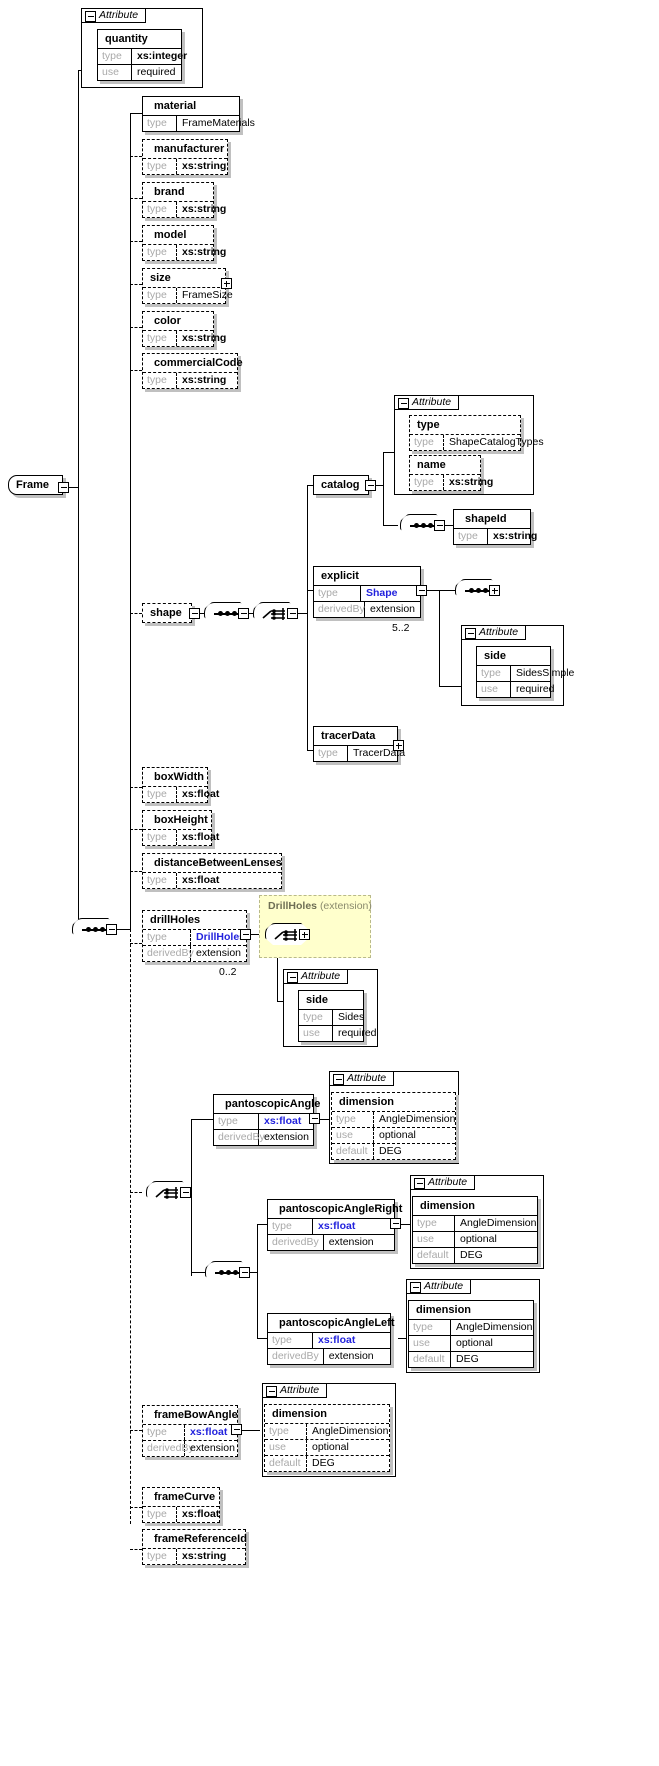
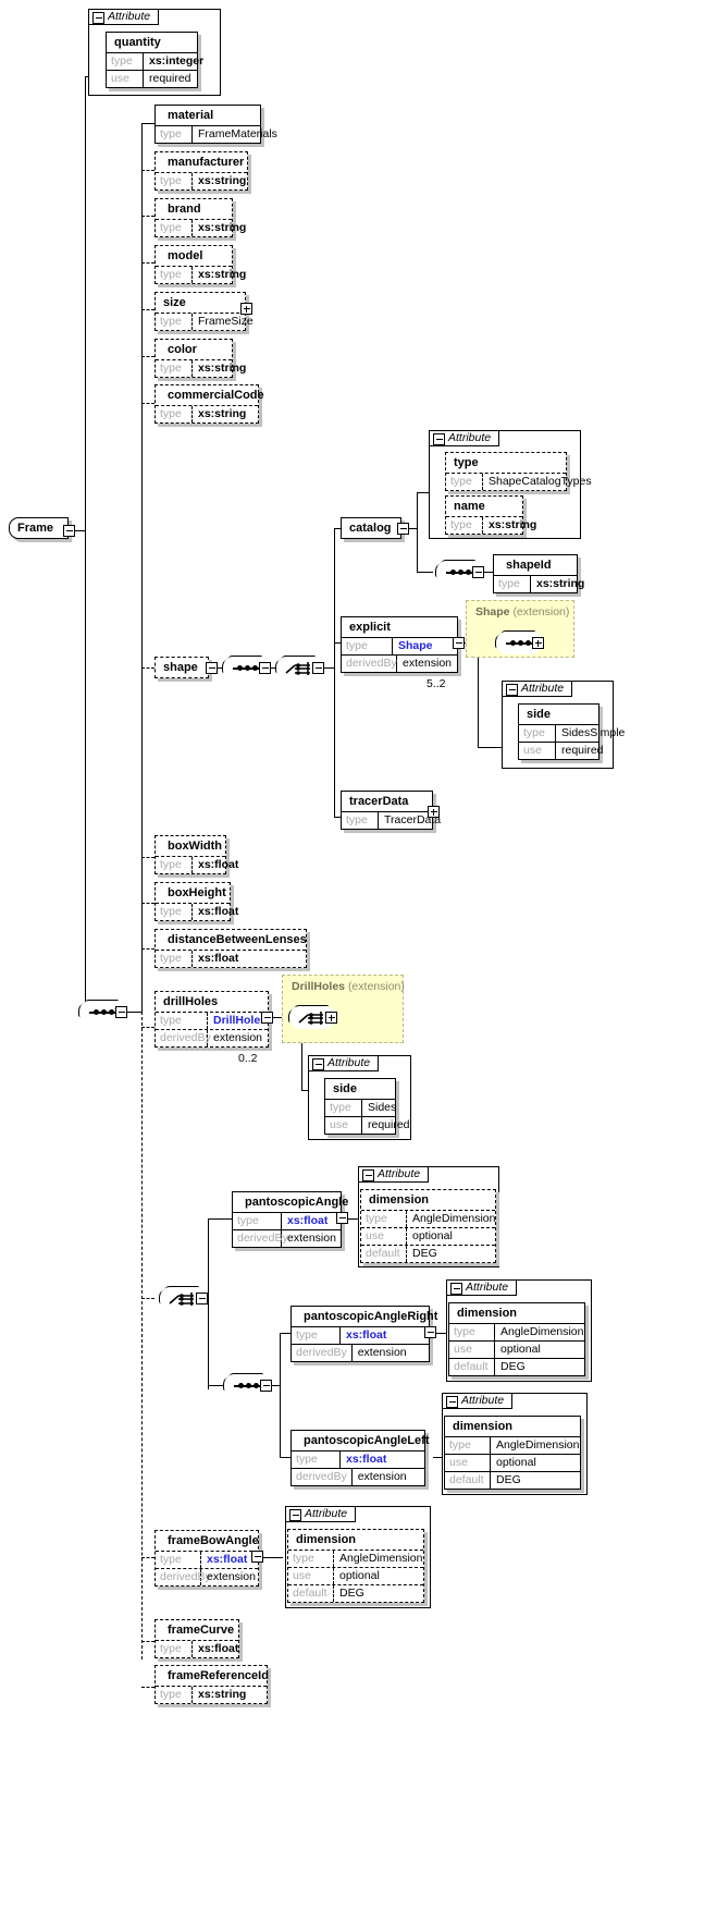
  Frame
  Attribute
  quantity
  type
  xs:integer
  use
  required
  material
  type
  FrameMaterials
  manufacturer
  type
  xs:string
  brand
  type
  xs:string
  model
  type
  xs:string
  size
  type
  FrameSize
  color
  type
  xs:string
  commercialCode
  type
  xs:string
  shape
  catalog
  Attribute
  type
  type
  ShapeCatalogTypes
  name
  type
  xs:string
  shapeId
  type
  xs:string
  explicit
  type
  Shape
  derivedBy
  extension
  5..2
+ Shape (extension)
  Attribute
  side
  type
  SidesSimple
  use
  required
  tracerData
  type
  TracerData
  boxWidth
  type
  xs:float
  boxHeight
  type
  xs:float
  distanceBetweenLenses
  type
  xs:float
  drillHoles
  type
  DrillHole
  derivedBy
  extension
  0..2
  DrillHoles (extension)
  Attribute
  side
  type
  Sides
  use
  required
  pantoscopicAngle
  type
  xs:float
  derivedBy
  extension
  Attribute
  dimension
  type
  AngleDimension
  use
  optional
  default
  DEG
  pantoscopicAngleRight
  type
  xs:float
  derivedBy
  extension
  Attribute
  dimension
  type
  AngleDimension
  use
  optional
  default
  DEG
  pantoscopicAngleLeft
  type
  xs:float
  derivedBy
  extension
  Attribute
  dimension
  type
  AngleDimension
  use
  optional
  default
  DEG
  frameBowAngle
  type
  xs:float
  derivedB
  extension
  Attribute
  dimension
  type
  AngleDimension
  use
  optional
  default
  DEG
  frameCurve
  type
  xs:float
  frameReferenceId
  type
  xs:string
